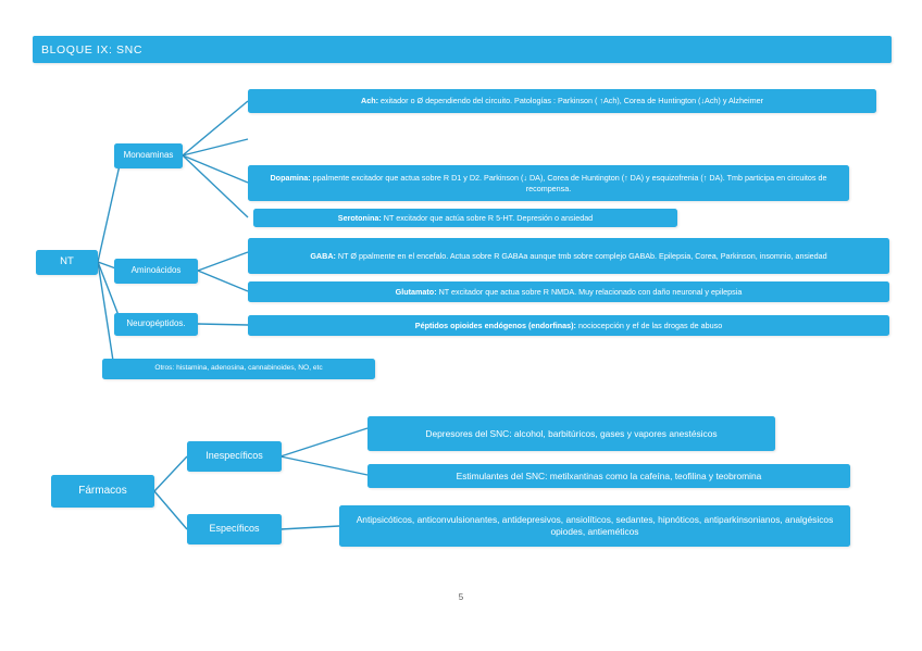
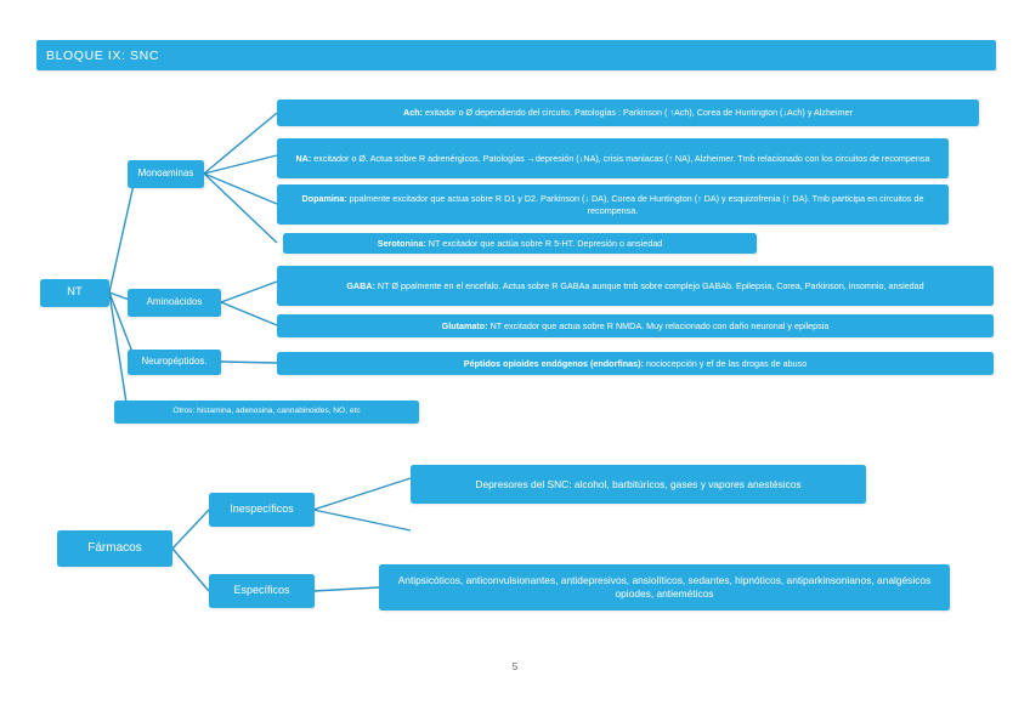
  BLOQUE IX: SNC
  NT
  Monoaminas
  Aminoácidos
  Neuropéptidos.
  Ach: exitador o Ø dependiendo del circuito. Patologías : Parkinson ( ↑Ach), Corea de Huntington (↓Ach) y Alzheimer
+ NA: excitador o Ø. Actua sobre R adrenérgicos. Patologías →depresión (↓NA), crisis maniacas (↑ NA), Alzheimer. Tmb relacionado con los circuitos de recompensa
  Dopamina: ppalmente excitador que actua sobre R D1 y D2. Parkinson (↓ DA), Corea de Huntington (↑ DA) y esquizofrenia (↑ DA). Tmb participa en circuitos de recompensa.
  Serotonina: NT excitador que actúa sobre R 5-HT. Depresión o ansiedad
  GABA: NT Ø ppalmente en el encefalo. Actua sobre R GABAa aunque tmb sobre complejo GABAb. Epilepsia, Corea, Parkinson, insomnio, ansiedad
  Glutamato: NT excitador que actua sobre R NMDA. Muy relacionado con daño neuronal y epilepsia
  Péptidos opioides endógenos (endorfinas): nociocepción y ef de las drogas de abuso
  Fármacos
  Inespecíficos
  Específicos
  Depresores del SNC: alcohol, barbitúricos, gases y vapores anestésicos
- Estimulantes del SNC: metilxantinas como la cafeína, teofilina y teobromina
  Antipsicóticos, anticonvulsionantes, antidepresivos, ansiolíticos, sedantes, hipnóticos, antiparkinsonianos, analgésicos opiodes, antieméticos
  5
